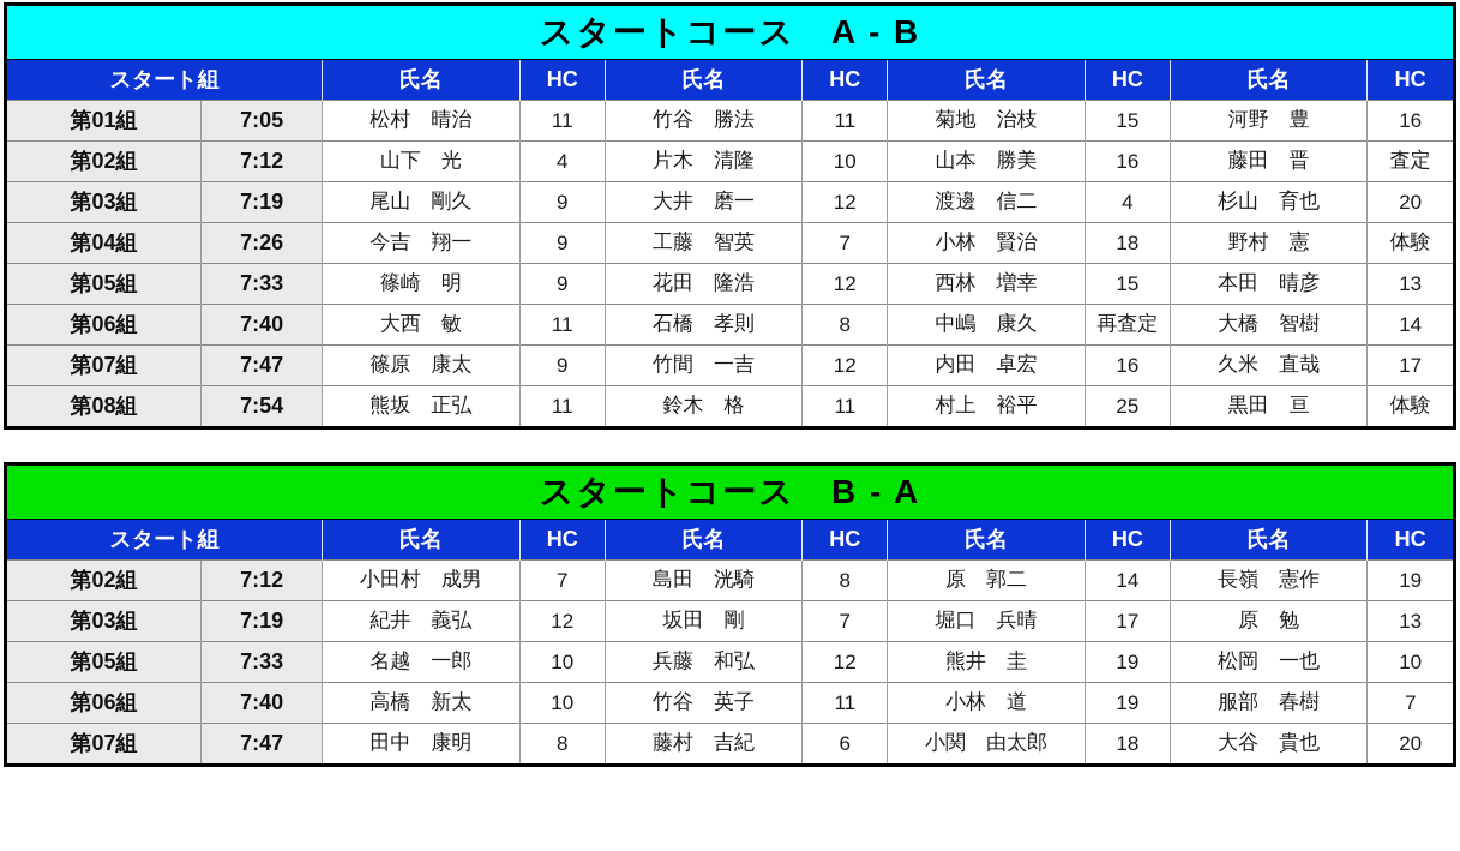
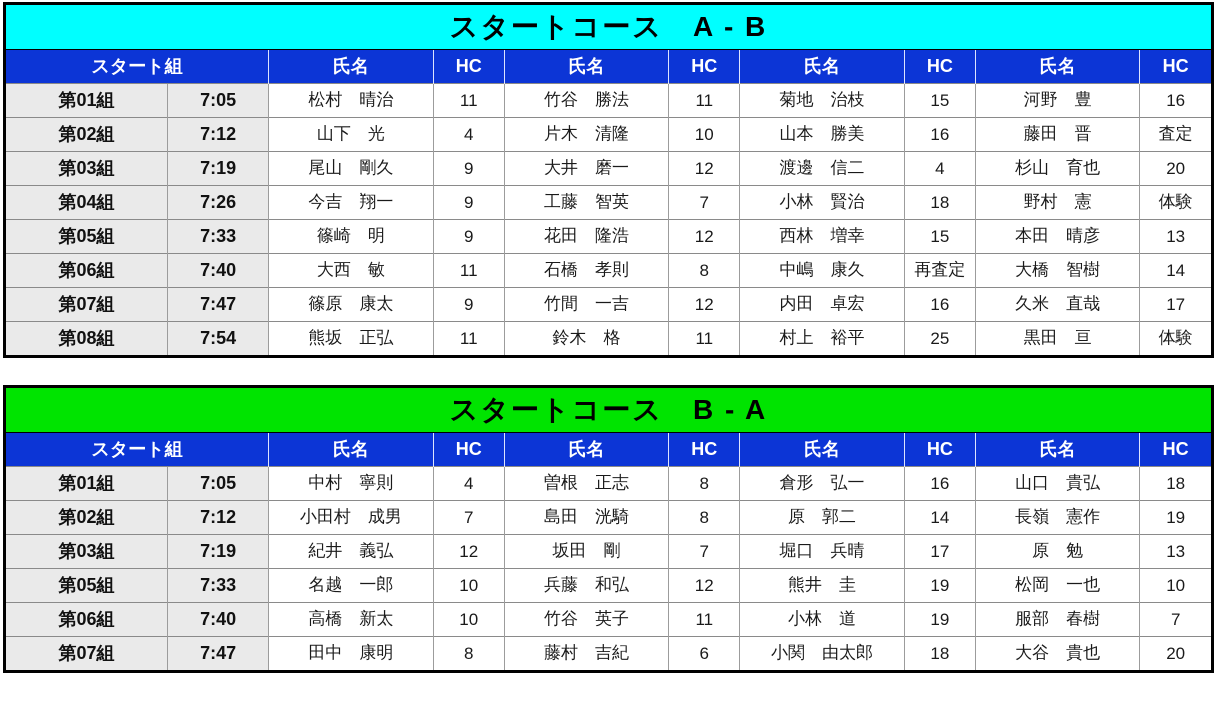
  スタートコース A - B
  スタート組	氏名	HC	氏名	HC	氏名	HC	氏名	HC
  第01組	7:05	松村 晴治	11	竹谷 勝法	11	菊地 治枝	15	河野 豊	16
  第02組	7:12	山下 光	4	片木 清隆	10	山本 勝美	16	藤田 晋	査定
  第03組	7:19	尾山 剛久	9	大井 磨一	12	渡邊 信二	4	杉山 育也	20
  第04組	7:26	今吉 翔一	9	工藤 智英	7	小林 賢治	18	野村 憲	体験
  第05組	7:33	篠崎 明	9	花田 隆浩	12	西林 増幸	15	本田 晴彦	13
  第06組	7:40	大西 敏	11	石橋 孝則	8	中嶋 康久	再査定	大橋 智樹	14
  第07組	7:47	篠原 康太	9	竹間 一吉	12	内田 卓宏	16	久米 直哉	17
  第08組	7:54	熊坂 正弘	11	鈴木 格	11	村上 裕平	25	黒田 亘	体験
  スタートコース B - A
  スタート組	氏名	HC	氏名	HC	氏名	HC	氏名	HC
+ 第01組	7:05	中村 寧則	4	曽根 正志	8	倉形 弘一	16	山口 貴弘	18
  第02組	7:12	小田村 成男	7	島田 洸騎	8	原 郭二	14	長嶺 憲作	19
  第03組	7:19	紀井 義弘	12	坂田 剛	7	堀口 兵晴	17	原 勉	13
  第05組	7:33	名越 一郎	10	兵藤 和弘	12	熊井 圭	19	松岡 一也	10
  第06組	7:40	高橋 新太	10	竹谷 英子	11	小林 道	19	服部 春樹	7
  第07組	7:47	田中 康明	8	藤村 吉紀	6	小関 由太郎	18	大谷 貴也	20
